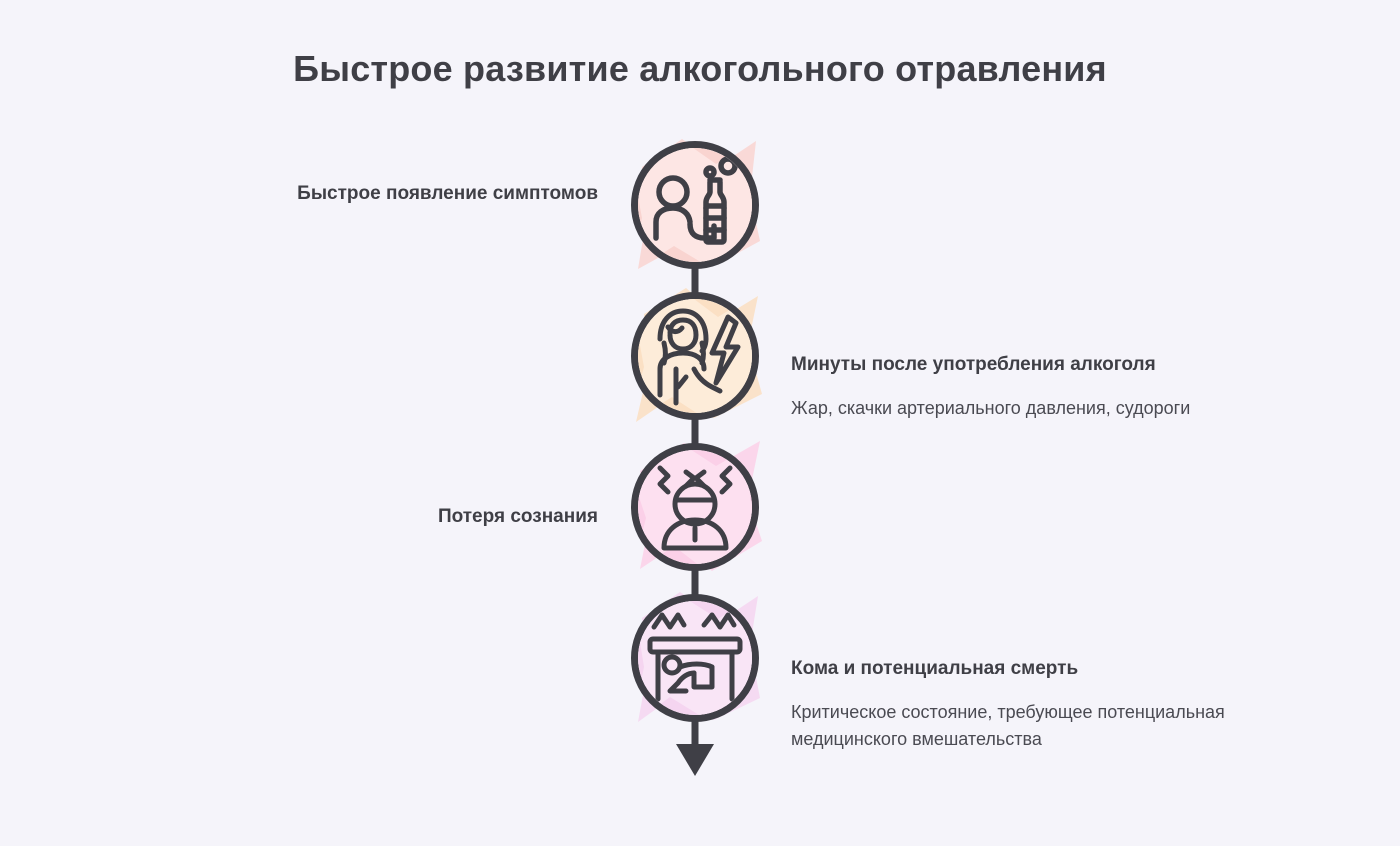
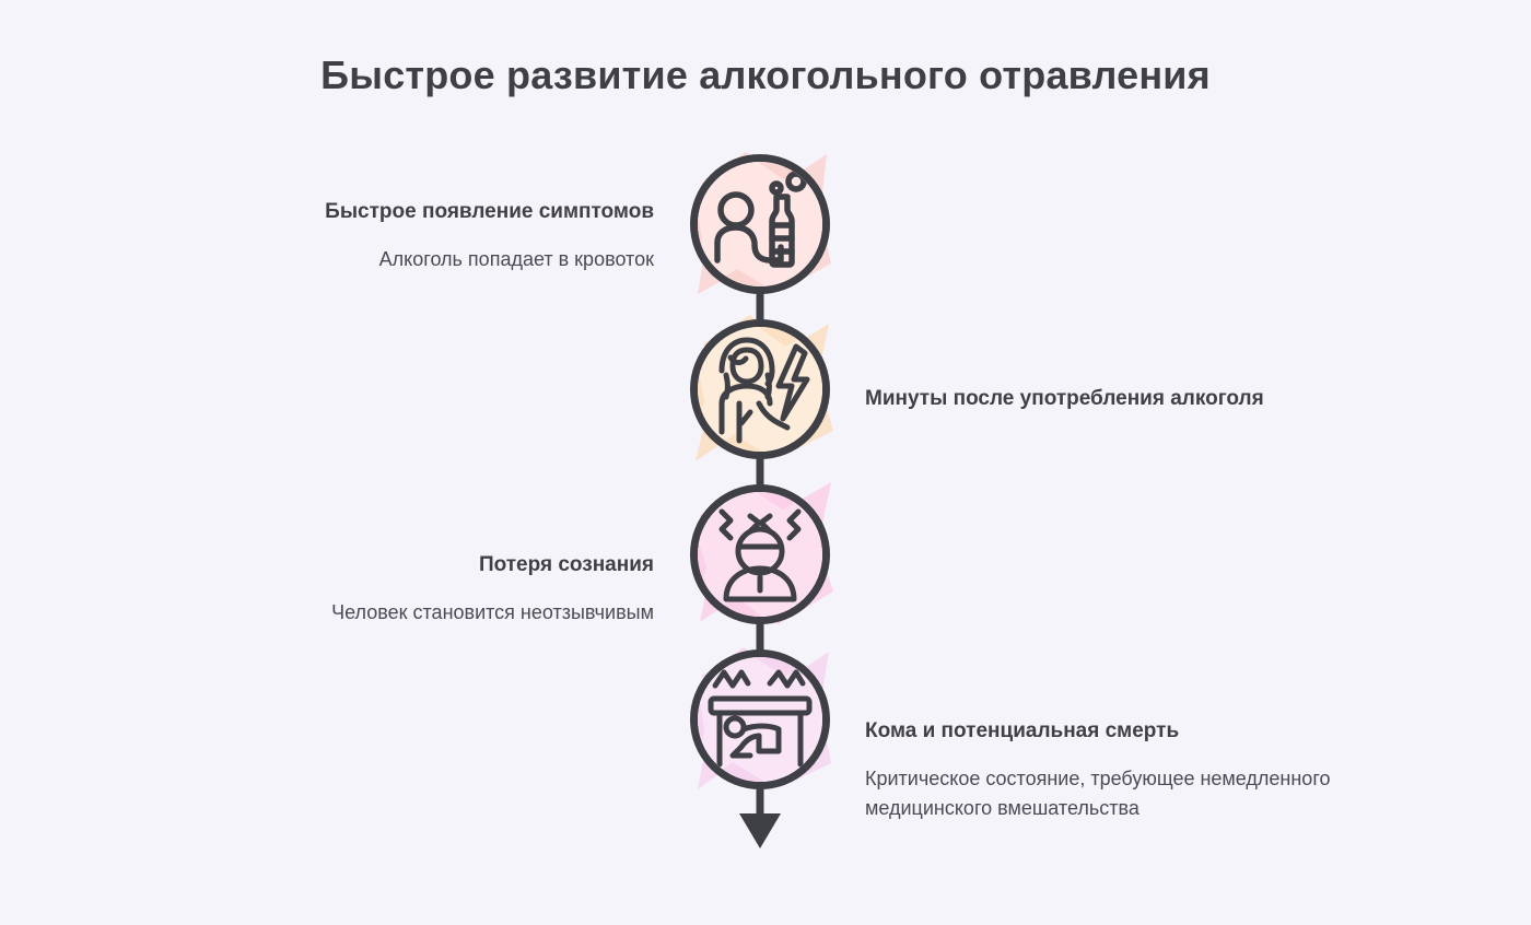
  Быстрое развитие алкогольного отравления
  Быстрое появление симптомов
+ Алкоголь попадает в кровоток
  Минуты после употребления алкоголя
- Жар, скачки артериального давления, судороги
  Потеря сознания
+ Человек становится неотзывчивым
  Кома и потенциальная смерть
- Критическое состояние, требующее потенциальная медицинского вмешательства
+ Критическое состояние, требующее немедленного медицинского вмешательства
